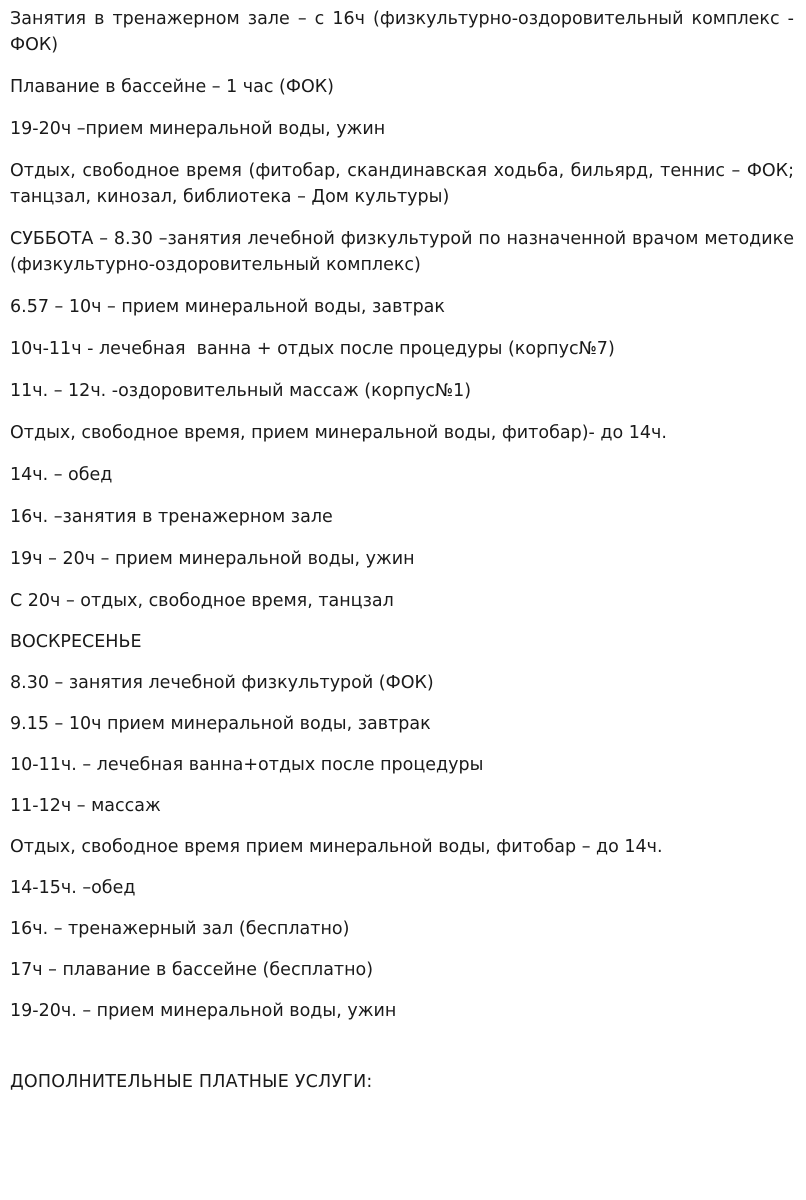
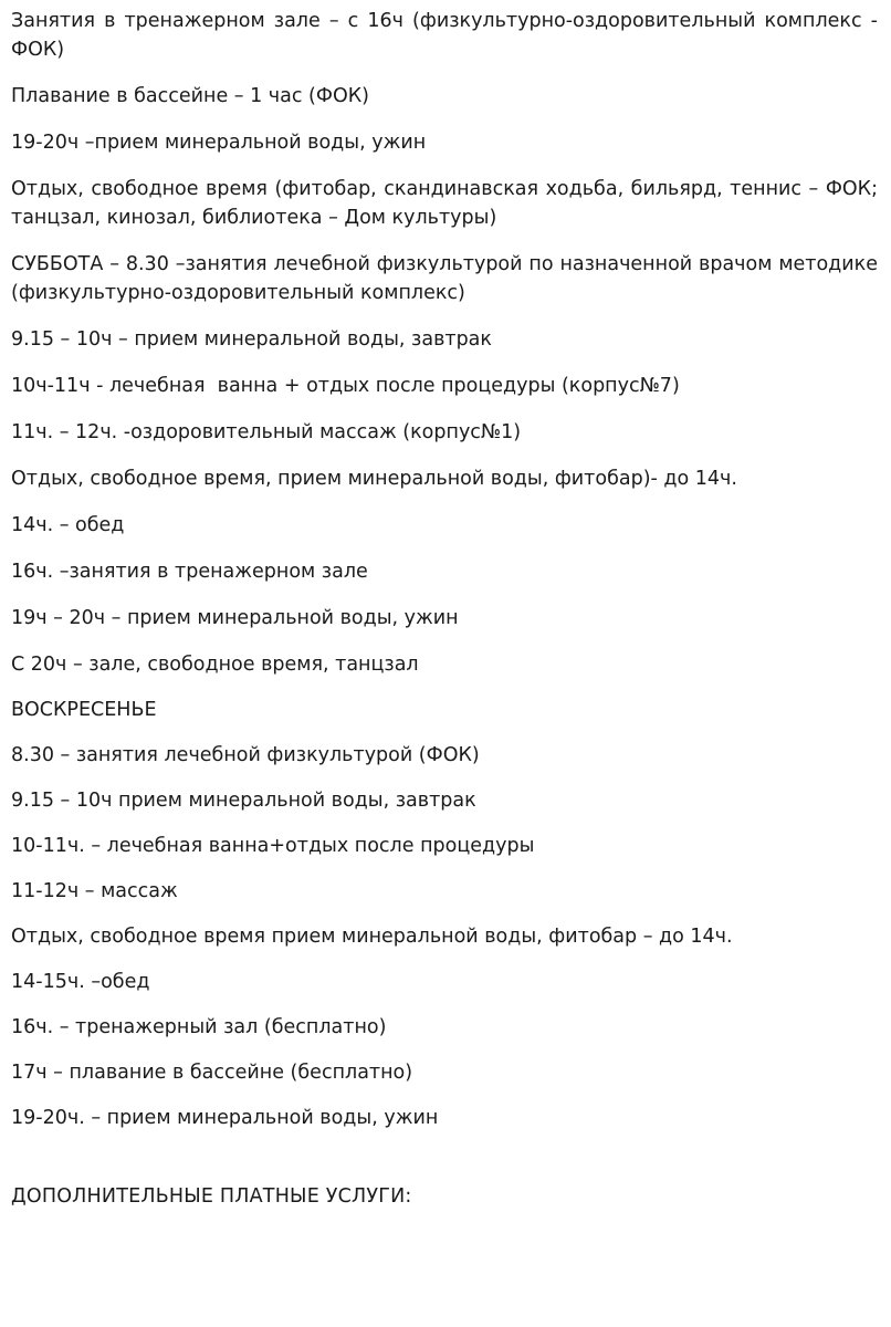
  Занятия в тренажерном зале – с 16ч (физкультурно-оздоровительный комплекс - ФОК)
  Плавание в бассейне – 1 час (ФОК)
  19-20ч –прием минеральной воды, ужин
  Отдых, свободное время (фитобар, скандинавская ходьба, бильярд, теннис – ФОК; танцзал, кинозал, библиотека – Дом культуры)
  СУББОТА – 8.30 –занятия лечебной физкультурой по назначенной врачом методике (физкультурно-оздоровительный комплекс)
- 6.57 – 10ч – прием минеральной воды, завтрак
+ 9.15 – 10ч – прием минеральной воды, завтрак
  10ч-11ч - лечебная ванна + отдых после процедуры (корпус№7)
  11ч. – 12ч. -оздоровительный массаж (корпус№1)
  Отдых, свободное время, прием минеральной воды, фитобар)- до 14ч.
  14ч. – обед
  16ч. –занятия в тренажерном зале
  19ч – 20ч – прием минеральной воды, ужин
- С 20ч – отдых, свободное время, танцзал
+ С 20ч – зале, свободное время, танцзал
  ВОСКРЕСЕНЬЕ
  8.30 – занятия лечебной физкультурой (ФОК)
  9.15 – 10ч прием минеральной воды, завтрак
  10-11ч. – лечебная ванна+отдых после процедуры
  11-12ч – массаж
  Отдых, свободное время прием минеральной воды, фитобар – до 14ч.
  14-15ч. –обед
  16ч. – тренажерный зал (бесплатно)
  17ч – плавание в бассейне (бесплатно)
  19-20ч. – прием минеральной воды, ужин
  ДОПОЛНИТЕЛЬНЫЕ ПЛАТНЫЕ УСЛУГИ:
